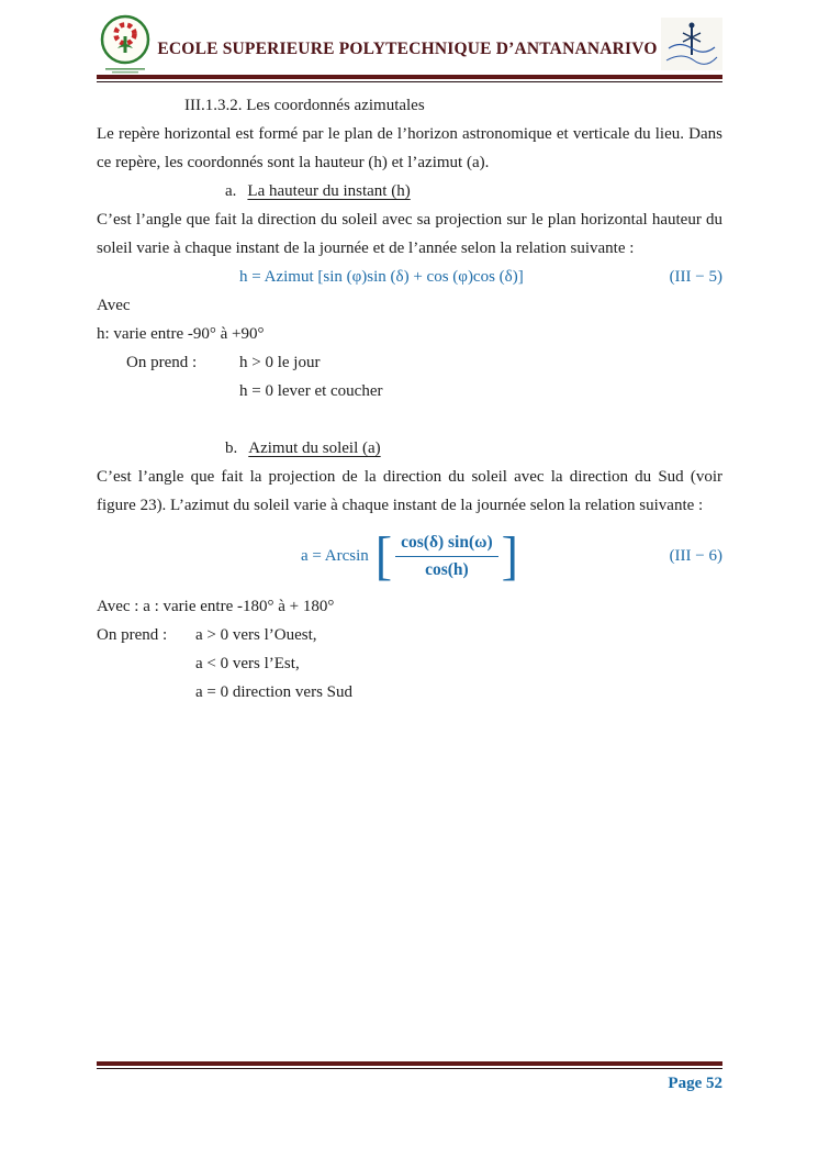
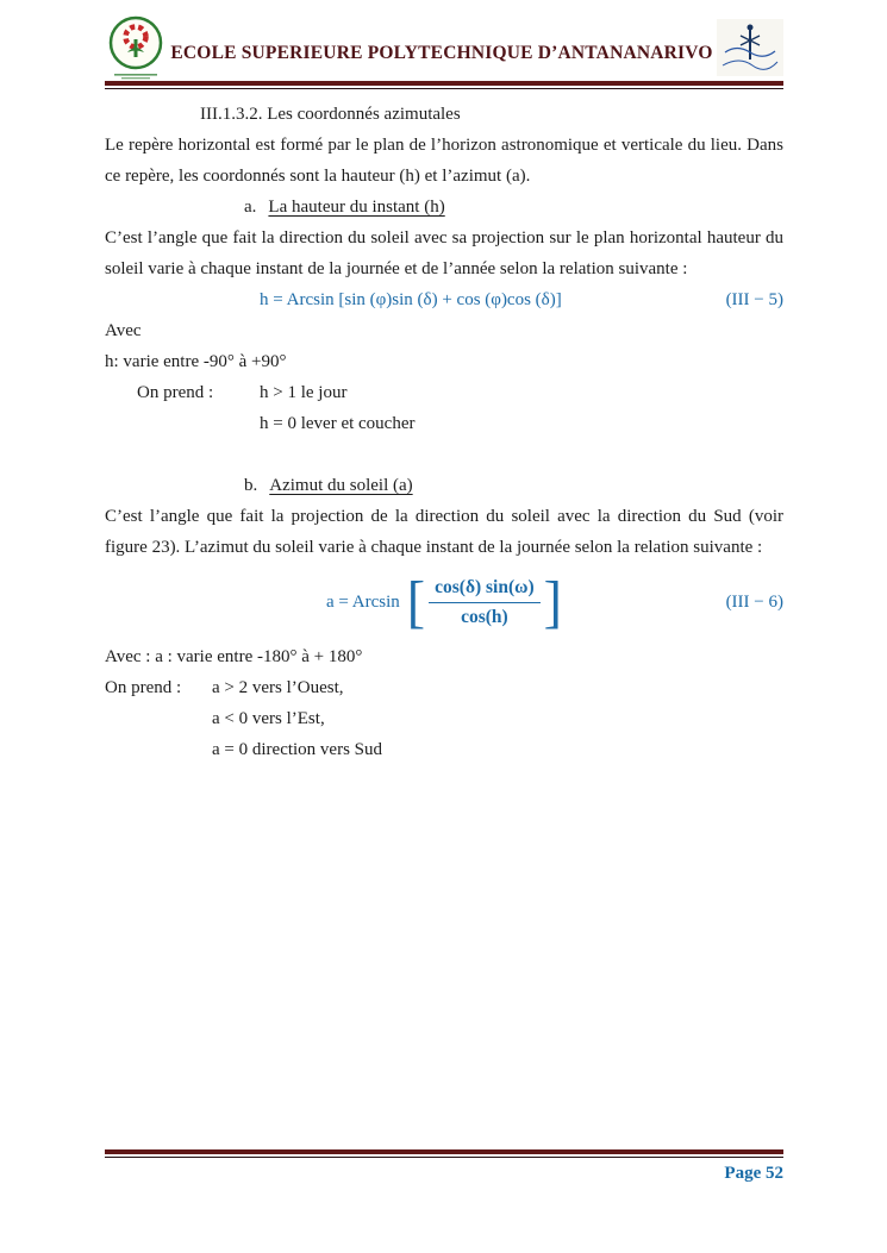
  ECOLE SUPERIEURE POLYTECHNIQUE D’ANTANANARIVO
  III.1.3.2. Les coordonnés azimutales
  Le repère horizontal est formé par le plan de l’horizon astronomique et verticale du lieu. Dans ce repère, les coordonnés sont la hauteur (h) et l’azimut (a).
  a. La hauteur du instant (h)
  C’est l’angle que fait la direction du soleil avec sa projection sur le plan horizontal hauteur du soleil varie à chaque instant de la journée et de l’année selon la relation suivante :
- h = Azimut [sin (φ)sin (δ) + cos (φ)cos (δ)]
+ h = Arcsin [sin (φ)sin (δ) + cos (φ)cos (δ)]
  (III − 5)
  Avec
  h: varie entre -90° à +90°
  On prend :
- h > 0 le jour
+ h > 1 le jour
  h = 0 lever et coucher
  b. Azimut du soleil (a)
  C’est l’angle que fait la projection de la direction du soleil avec la direction du Sud (voir figure 23). L’azimut du soleil varie à chaque instant de la journée selon la relation suivante :
  a = Arcsin
  [
  cos(δ) sin(ω)
  cos(h)
  ]
  (III − 6)
  Avec : a : varie entre -180° à + 180°
  On prend :
- a > 0 vers l’Ouest,
+ a > 2 vers l’Ouest,
  a < 0 vers l’Est,
  a = 0 direction vers Sud
  Page 52
